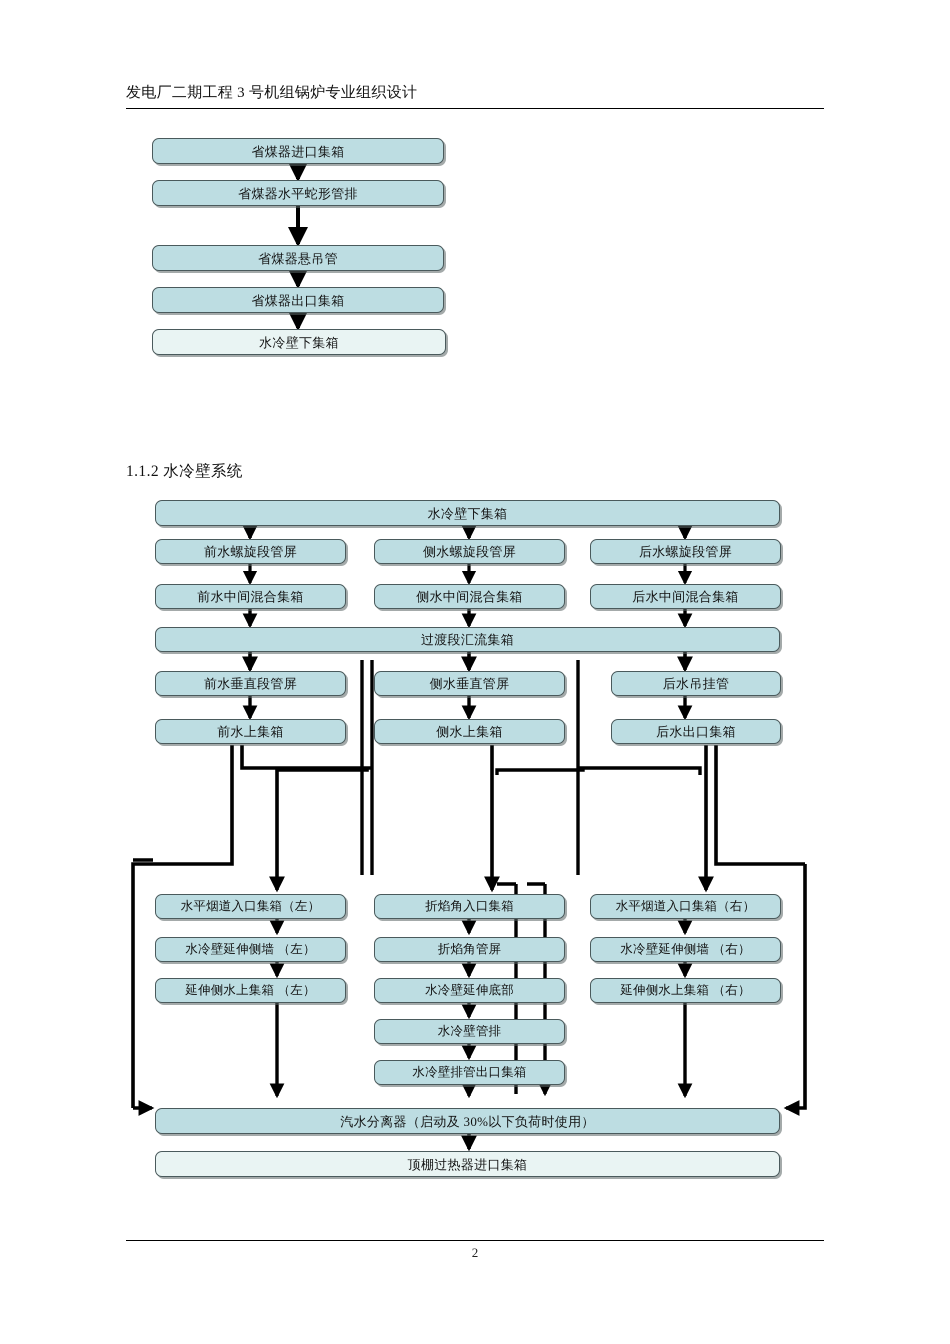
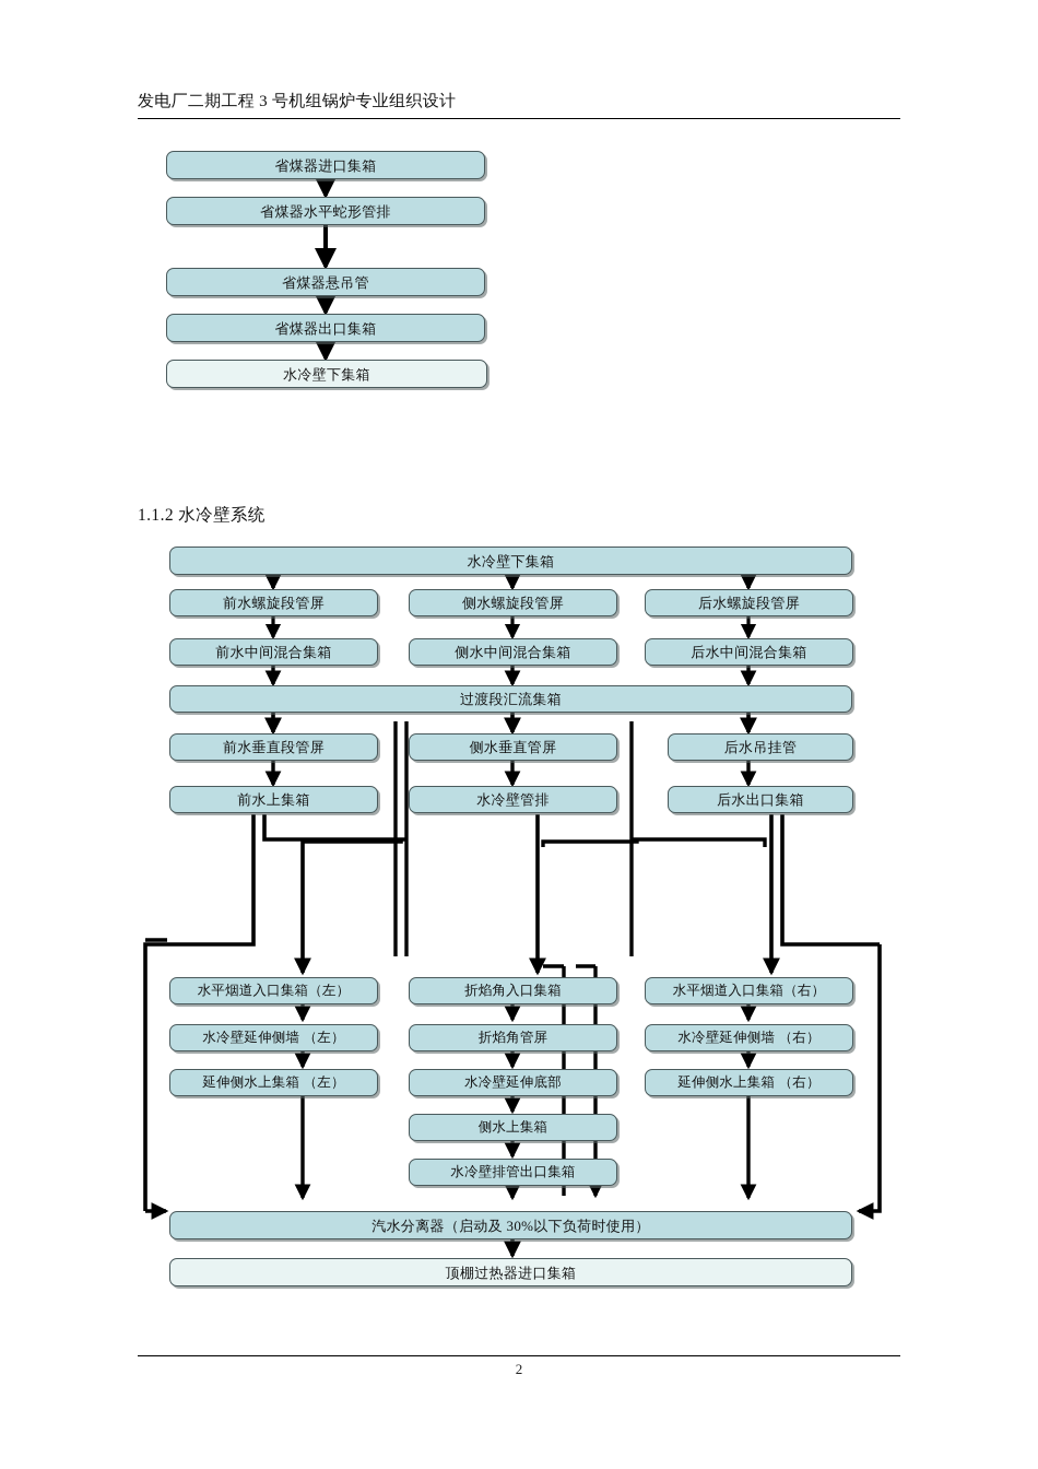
  发电厂二期工程 3 号机组锅炉专业组织设计
  省煤器进口集箱
  省煤器水平蛇形管排
  省煤器悬吊管
  省煤器出口集箱
  水冷壁下集箱
  1.1.2 水冷壁系统
  水冷壁下集箱
  前水螺旋段管屏
  侧水螺旋段管屏
  后水螺旋段管屏
  前水中间混合集箱
  侧水中间混合集箱
  后水中间混合集箱
  过渡段汇流集箱
  前水垂直段管屏
  侧水垂直管屏
  后水吊挂管
  前水上集箱
- 侧水上集箱
+ 水冷壁管排
  后水出口集箱
  水平烟道入口集箱（左）
  折焰角入口集箱
  水平烟道入口集箱（右）
  水冷壁延伸侧墙 （左）
  折焰角管屏
  水冷壁延伸侧墙 （右）
  延伸侧水上集箱 （左）
  水冷壁延伸底部
  延伸侧水上集箱 （右）
- 水冷壁管排
+ 侧水上集箱
  水冷壁排管出口集箱
  汽水分离器（启动及 30%以下负荷时使用）
  顶棚过热器进口集箱
  2
